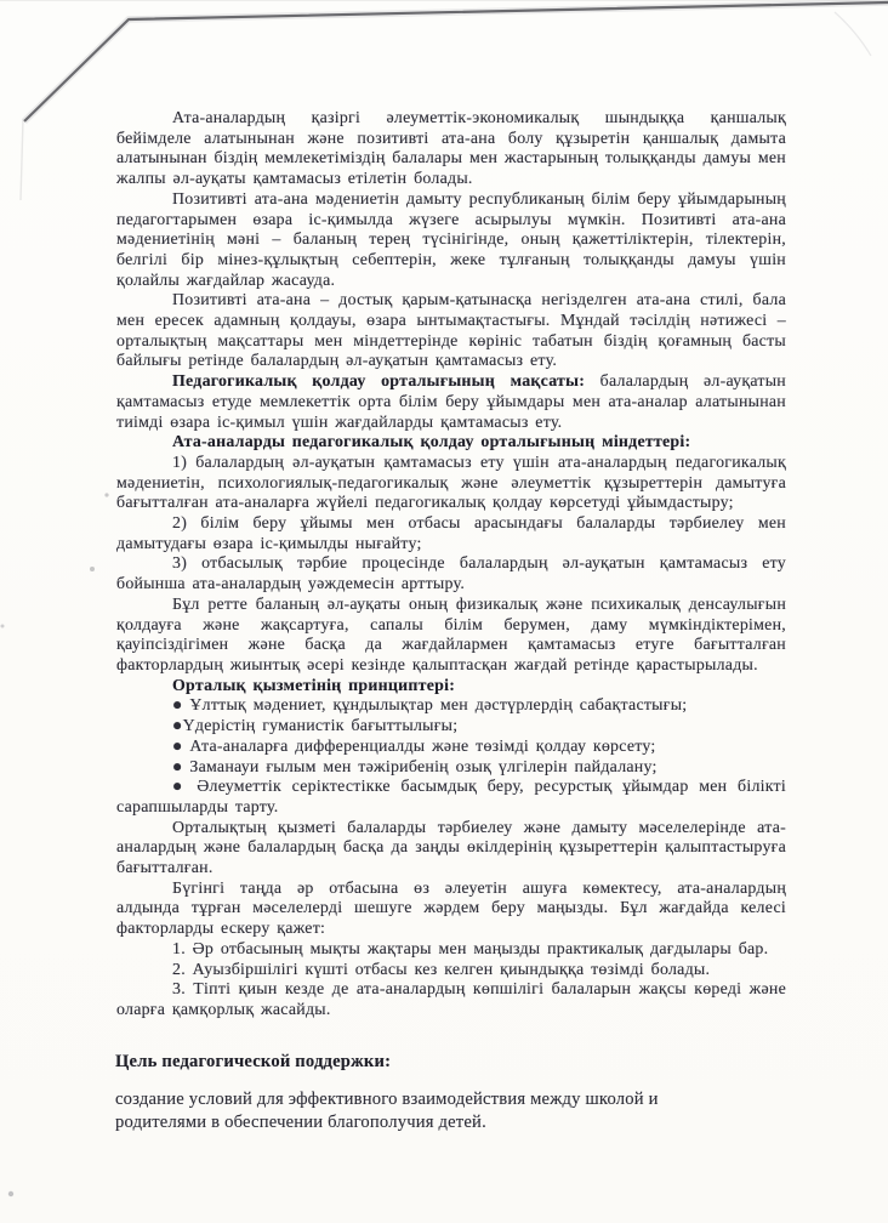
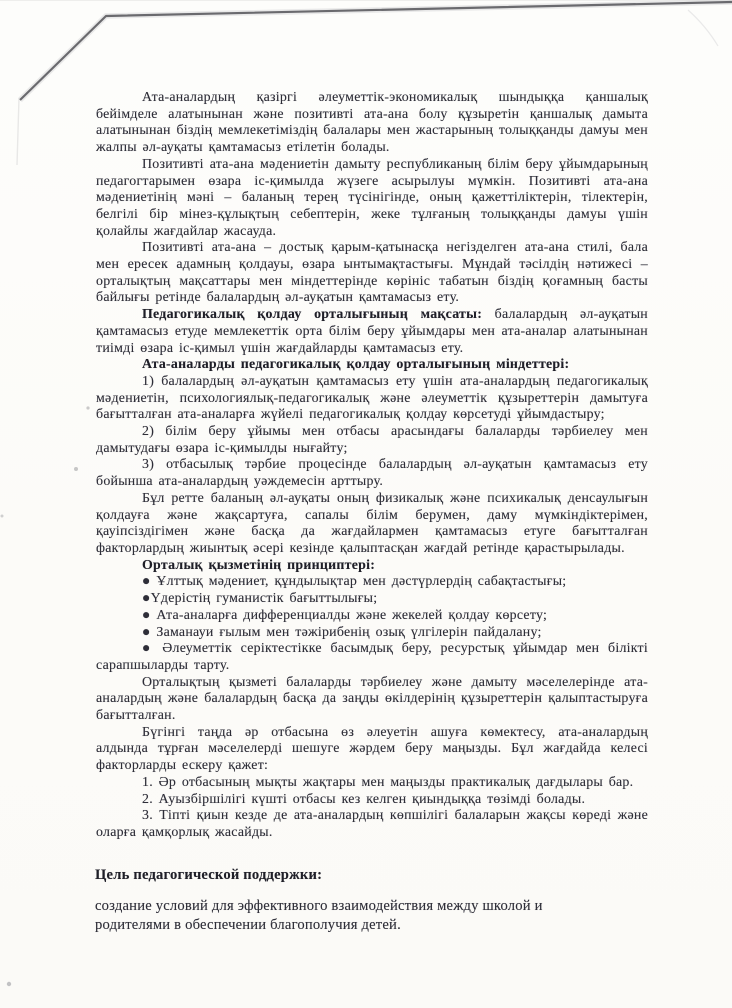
  Ата-аналардың қазіргі әлеуметтік-экономикалық шындыққа қаншалық бейімделе алатынынан және позитивті ата-ана болу құзыретін қаншалық дамыта алатынынан біздің мемлекетіміздің балалары мен жастарының толыққанды дамуы мен жалпы әл-ауқаты қамтамасыз етілетін болады.
  Позитивті ата-ана мәдениетін дамыту республиканың білім беру ұйымдарының педагогтарымен өзара іс-қимылда жүзеге асырылуы мүмкін. Позитивті ата-ана мәдениетінің мәні – баланың терең түсінігінде, оның қажеттіліктерін, тілектерін, белгілі бір мінез-құлықтың себептерін, жеке тұлғаның толыққанды дамуы үшін қолайлы жағдайлар жасауда.
  Позитивті ата-ана – достық қарым-қатынасқа негізделген ата-ана стилі, бала мен ересек адамның қолдауы, өзара ынтымақтастығы. Мұндай тәсілдің нәтижесі – орталықтың мақсаттары мен міндеттерінде көрініс табатын біздің қоғамның басты байлығы ретінде балалардың әл-ауқатын қамтамасыз ету.
  Педагогикалық қолдау орталығының мақсаты: балалардың әл-ауқатын қамтамасыз етуде мемлекеттік орта білім беру ұйымдары мен ата-аналар алатынынан тиімді өзара іс-қимыл үшін жағдайларды қамтамасыз ету.
  Ата-аналарды педагогикалық қолдау орталығының міндеттері:
  1) балалардың әл-ауқатын қамтамасыз ету үшін ата-аналардың педагогикалық мәдениетін, психологиялық-педагогикалық және әлеуметтік құзыреттерін дамытуға бағытталған ата-аналарға жүйелі педагогикалық қолдау көрсетуді ұйымдастыру;
  2) білім беру ұйымы мен отбасы арасындағы балаларды тәрбиелеу мен дамытудағы өзара іс-қимылды нығайту;
  3) отбасылық тәрбие процесінде балалардың әл-ауқатын қамтамасыз ету бойынша ата-аналардың уәждемесін арттыру.
  Бұл ретте баланың әл-ауқаты оның физикалық және психикалық денсаулығын қолдауға және жақсартуға, сапалы білім берумен, даму мүмкіндіктерімен, қауіпсіздігімен және басқа да жағдайлармен қамтамасыз етуге бағытталған факторлардың жиынтық әсері кезінде қалыптасқан жағдай ретінде қарастырылады.
  Орталық қызметінің принциптері:
  ● Ұлттық мәдениет, құндылықтар мен дәстүрлердің сабақтастығы;
  ●Үдерістің гуманистік бағыттылығы;
- ● Ата-аналарға дифференциалды және төзімді қолдау көрсету;
+ ● Ата-аналарға дифференциалды және жекелей қолдау көрсету;
  ● Заманауи ғылым мен тәжірибенің озық үлгілерін пайдалану;
  ● Әлеуметтік серіктестікке басымдық беру, ресурстық ұйымдар мен білікті сарапшыларды тарту.
  Орталықтың қызметі балаларды тәрбиелеу және дамыту мәселелерінде ата-аналардың және балалардың басқа да заңды өкілдерінің құзыреттерін қалыптастыруға бағытталған.
  Бүгінгі таңда әр отбасына өз әлеуетін ашуға көмектесу, ата-аналардың алдында тұрған мәселелерді шешуге жәрдем беру маңызды. Бұл жағдайда келесі факторларды ескеру қажет:
  1. Әр отбасының мықты жақтары мен маңызды практикалық дағдылары бар.
  2. Ауызбіршілігі күшті отбасы кез келген қиындыққа төзімді болады.
  3. Тіпті қиын кезде де ата-аналардың көпшілігі балаларын жақсы көреді және оларға қамқорлық жасайды.
  Цель педагогической поддержки:
  создание условий для эффективного взаимодействия между школой и родителями в обеспечении благополучия детей.
